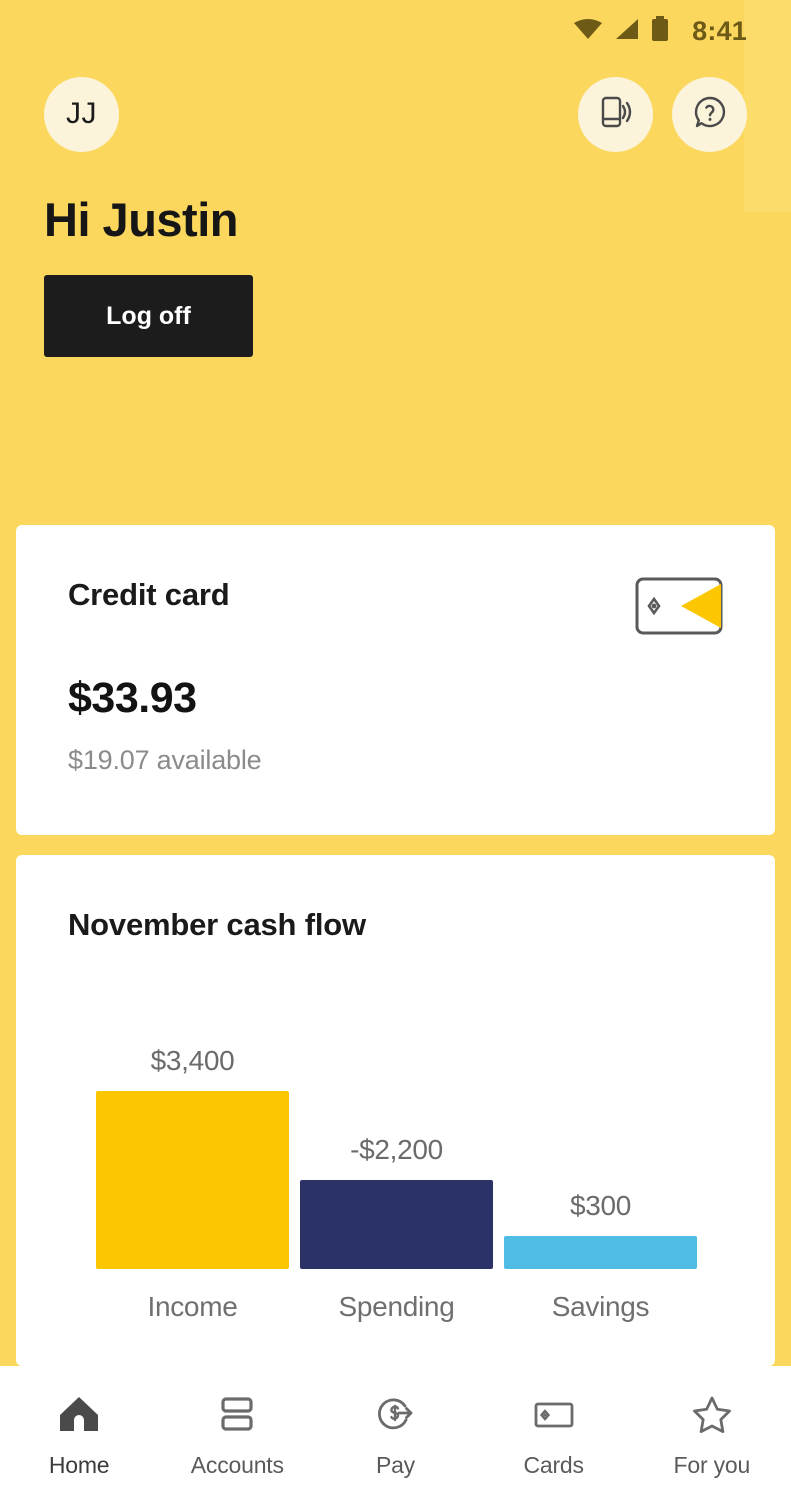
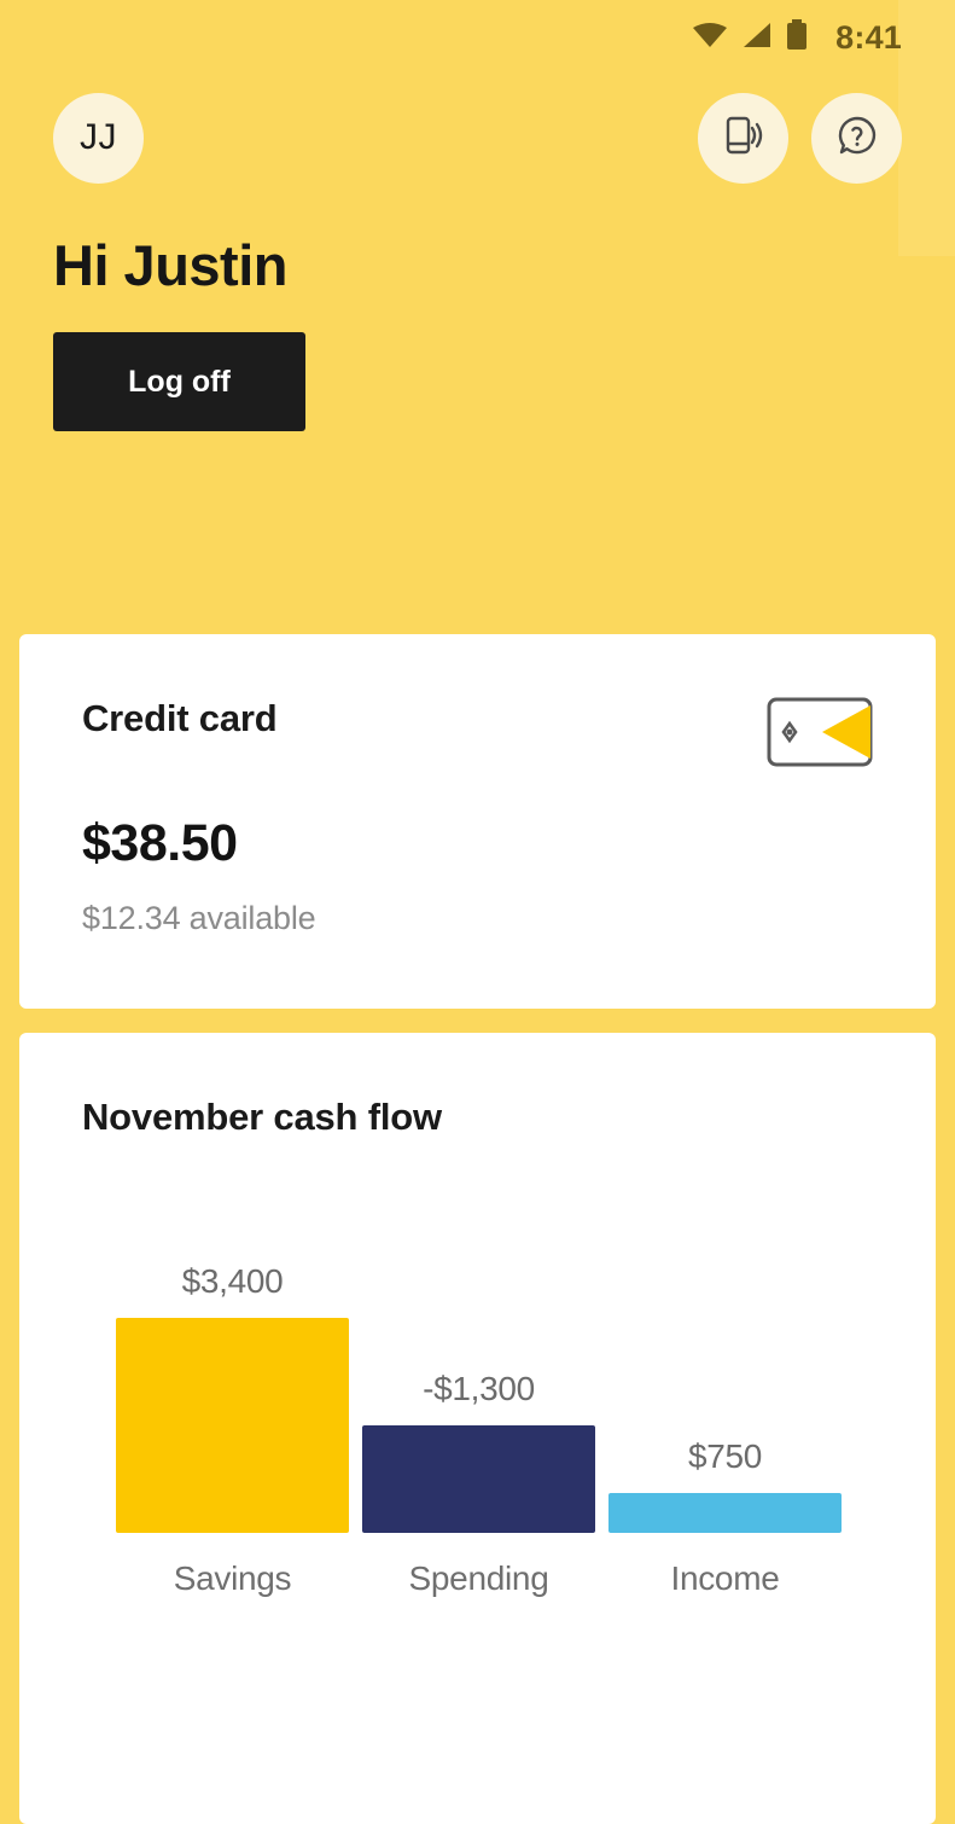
  8:41
  JJ
  Hi Justin
  Log off
  Credit card
- $33.93
+ $38.50
- $19.07 available
+ $12.34 available
  November cash flow
  $3,400
- -$2,200
+ -$1,300
- $300
+ $750
- Income
+ Savings
  Spending
- Savings
+ Income
- Home
- Accounts
- Pay
- Cards
- For you
